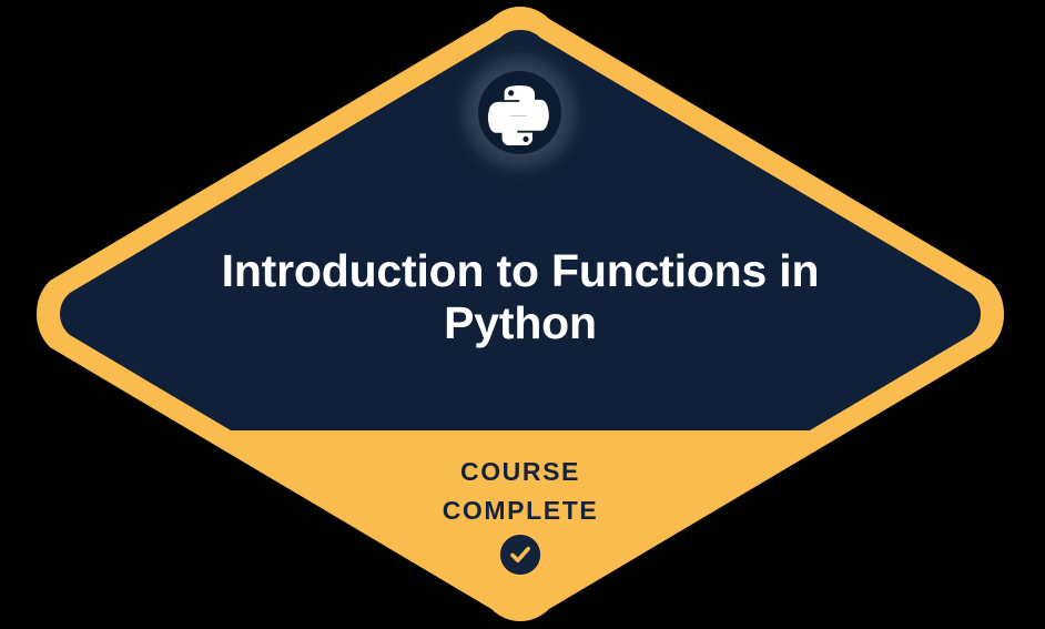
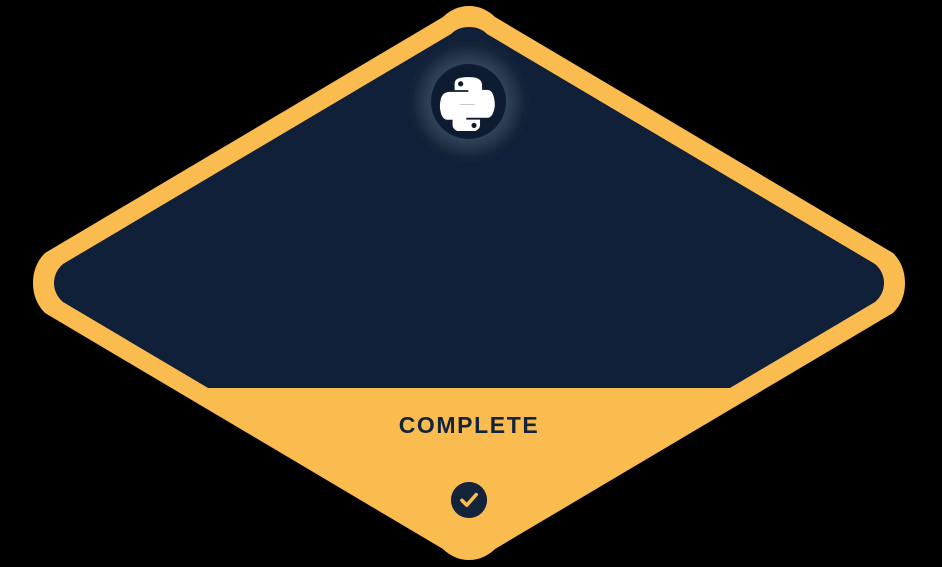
- Introduction to Functions in Python
- COURSE
  COMPLETE
